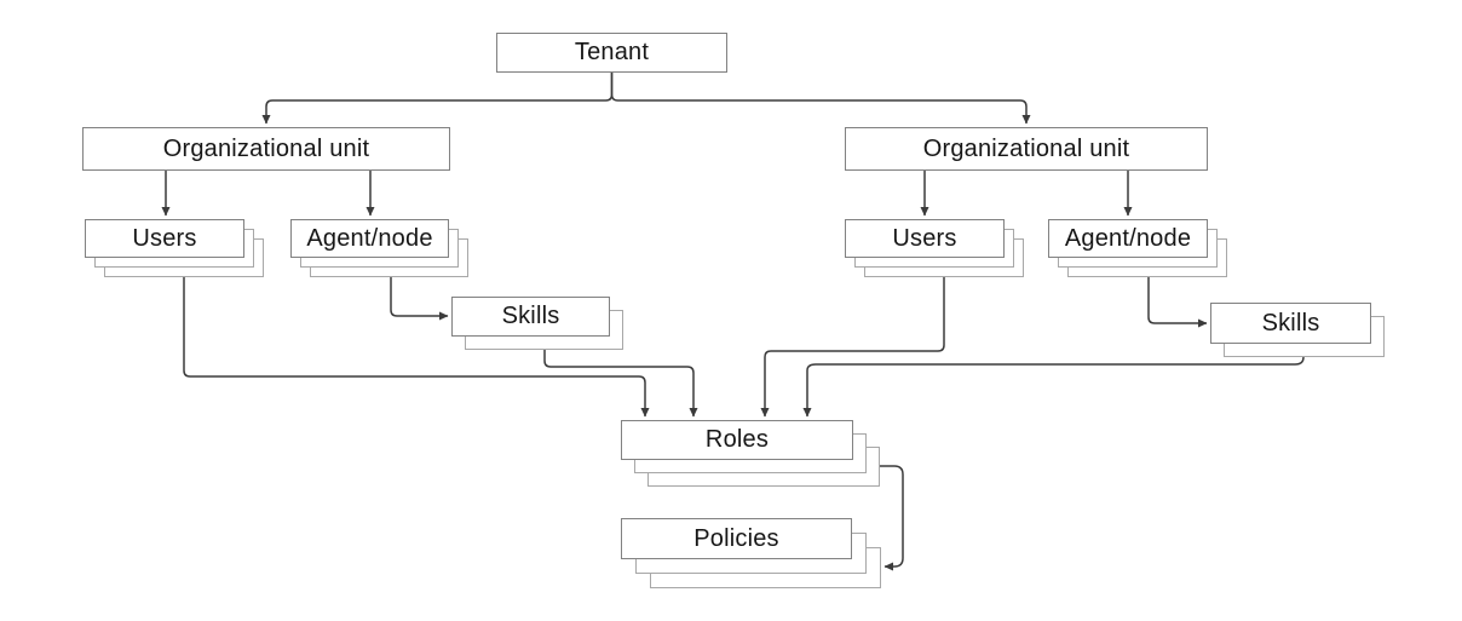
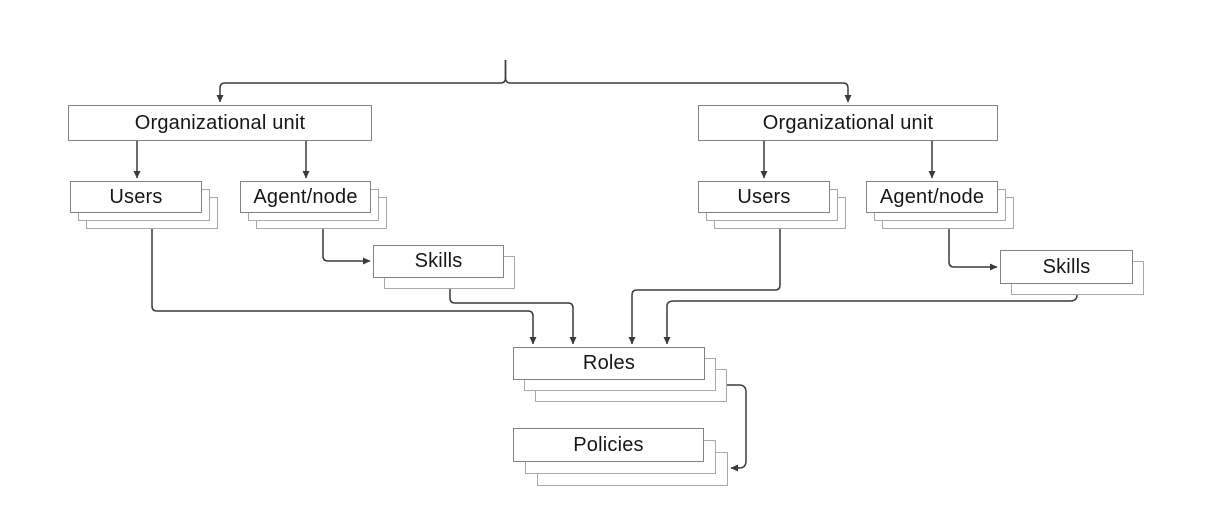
- Tenant
  Organizational unit
  Organizational unit
  Users
  Agent/node
  Skills
  Users
  Agent/node
  Skills
  Roles
  Policies
